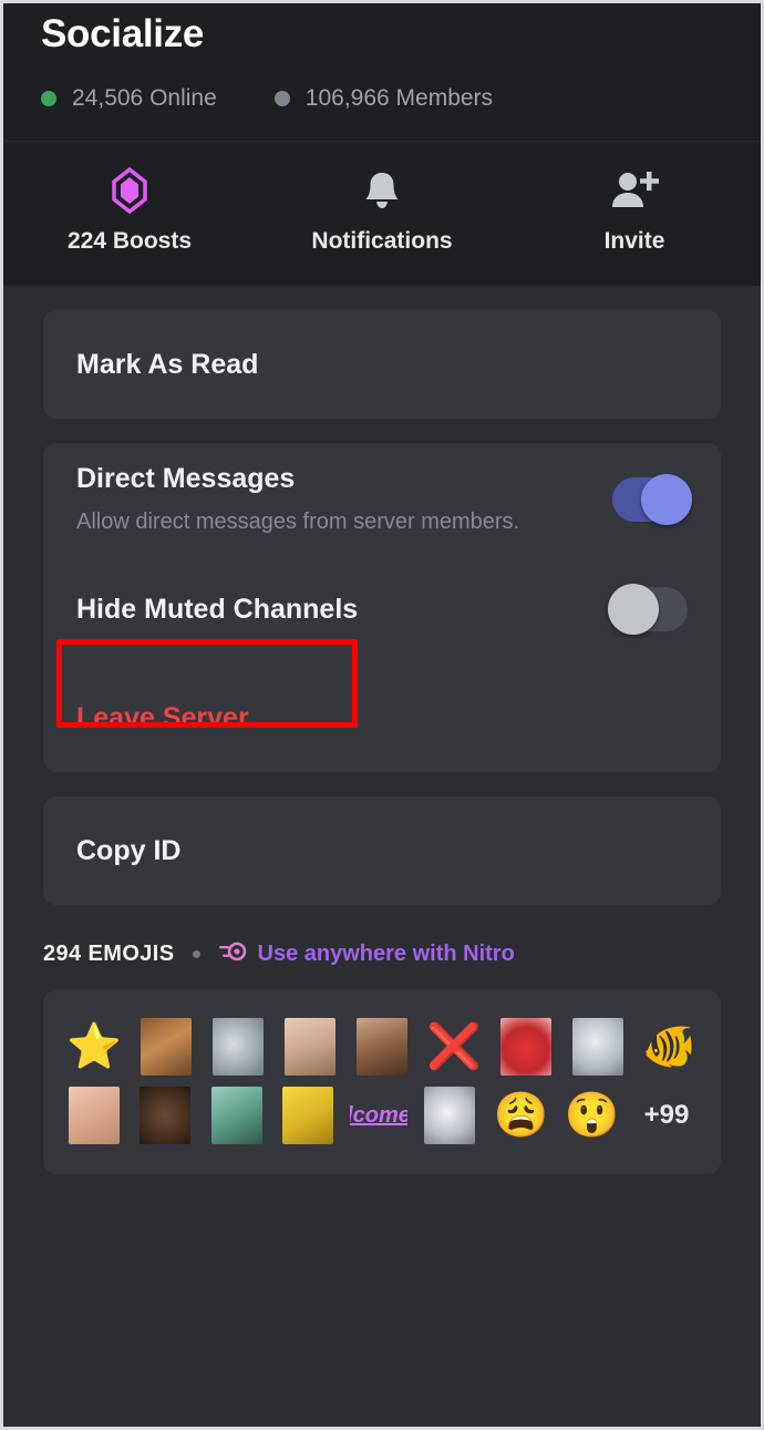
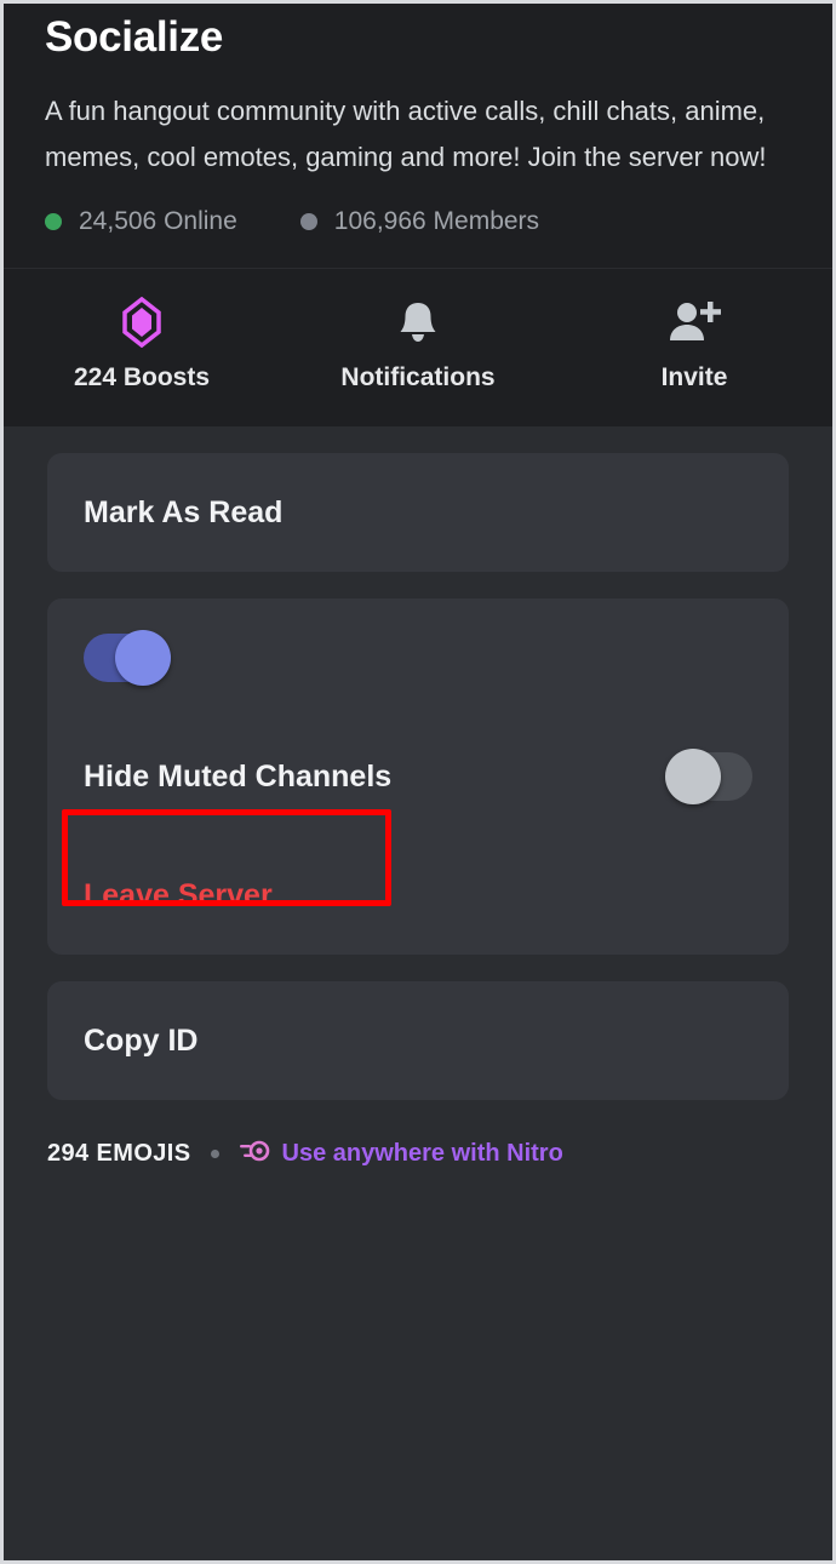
  Socialize
+ A fun hangout community with active calls, chill chats, anime, memes, cool emotes, gaming and more! Join the server now!
  24,506 Online
  106,966 Members
  224 Boosts
  Notifications
  Invite
  Mark As Read
- Direct Messages
- Allow direct messages from server members.
  Hide Muted Channels
  Leave Server
  Copy ID
  294 EMOJIS
  Use anywhere with Nitro
- ⭐
- ❌
- 🐠
- lcome
- 😩
- 😲
- +99
